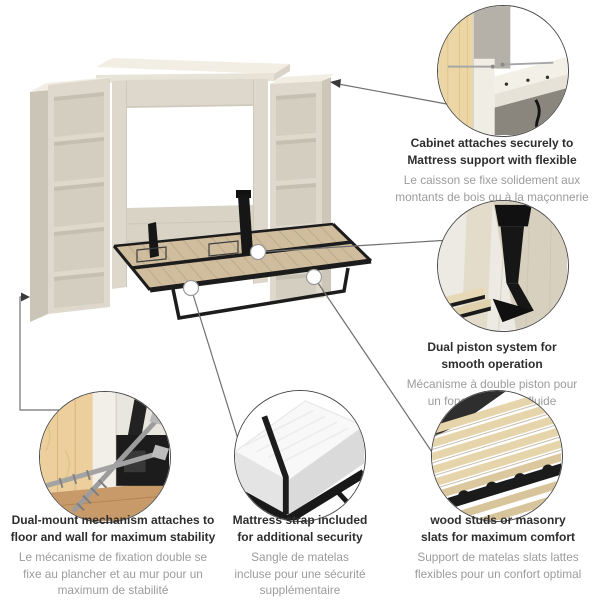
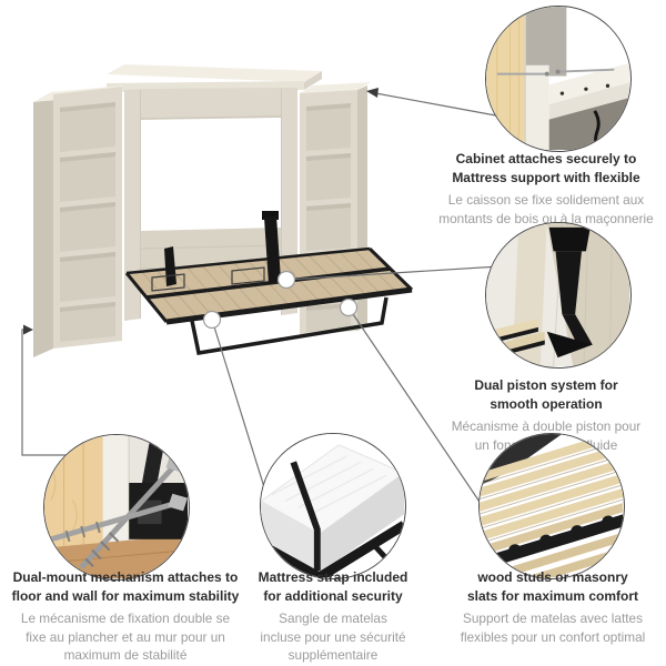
  Cabinet attaches securely to
  Mattress support with flexible
  Le caisson se fixe solidement aux
  montants de bois ou à la maçonnerie
  Dual piston system for
  smooth operation
  Mécanisme à double piston pour
  Dual-mount mechanism attaches to
  floor and wall for maximum stability
  Le mécanisme de fixation double se
  fixe au plancher et au mur pour un
  maximum de stabilité
  Mattress strap included
  for additional security
  Sangle de matelas
  incluse pour une sécurité
  supplémentaire
  wood studs or masonry
  slats for maximum comfort
- Support de matelas slats lattes
+ Support de matelas avec lattes
  flexibles pour un confort optimal
